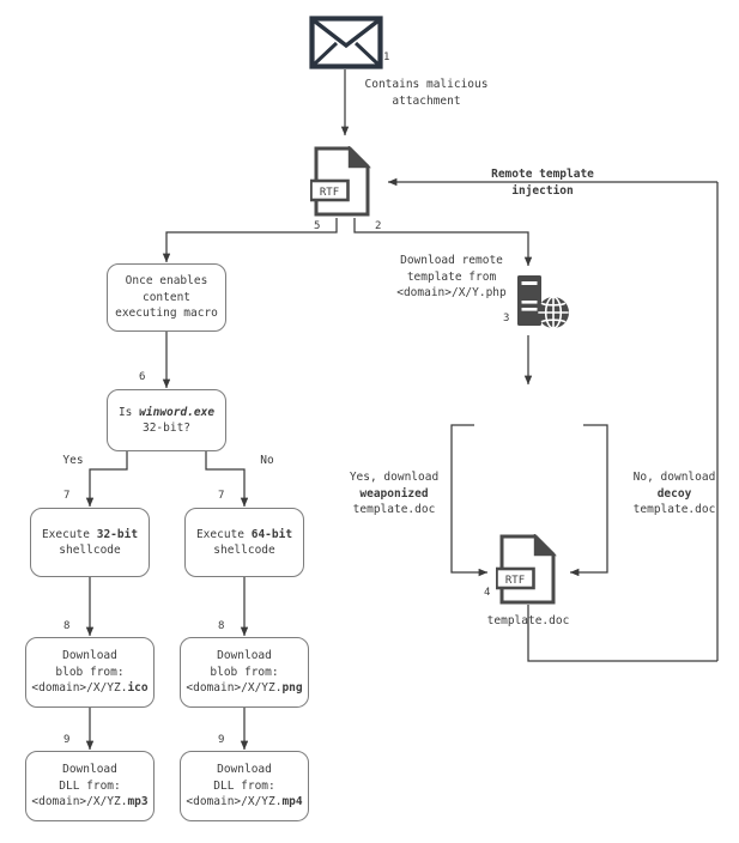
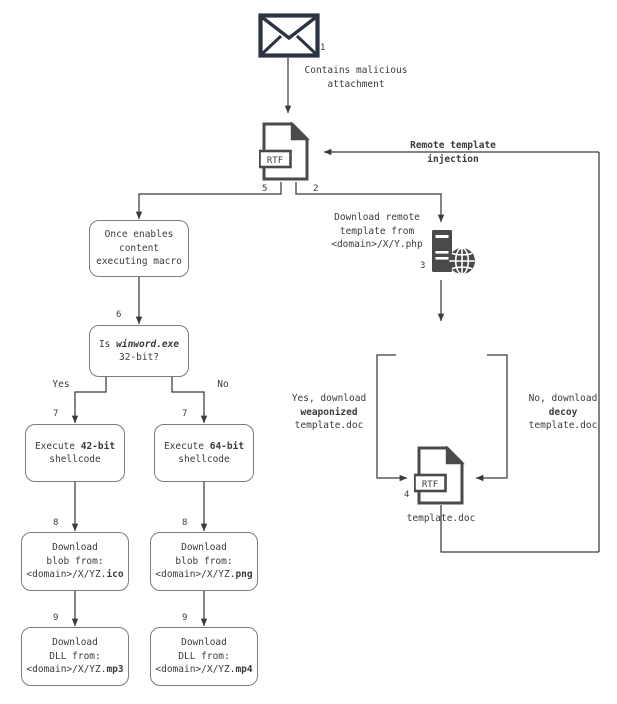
  1
  Contains malicious
  attachment
  RTF
  Remote template
  injection
  5
  2
  Once enables
  content
  executing macro
  6
  Is winword.exe 32-bit?
  Yes
  No
  7
  7
- Execute 32-bit
+ Execute 42-bit
  shellcode
  Execute 64-bit
  shellcode
  8
  8
  Download
  blob from:
  <domain>/X/YZ.ico
  Download
  blob from:
  <domain>/X/YZ.png
  9
  9
  Download
  DLL from:
  <domain>/X/YZ.mp3
  Download
  DLL from:
  <domain>/X/YZ.mp4
  Download remote
  template from
  <domain>/X/Y.php
  3
  Yes, download
  weaponized
  template.doc
  No, download
  decoy
  template.doc
  RTF
  4
  template.doc
